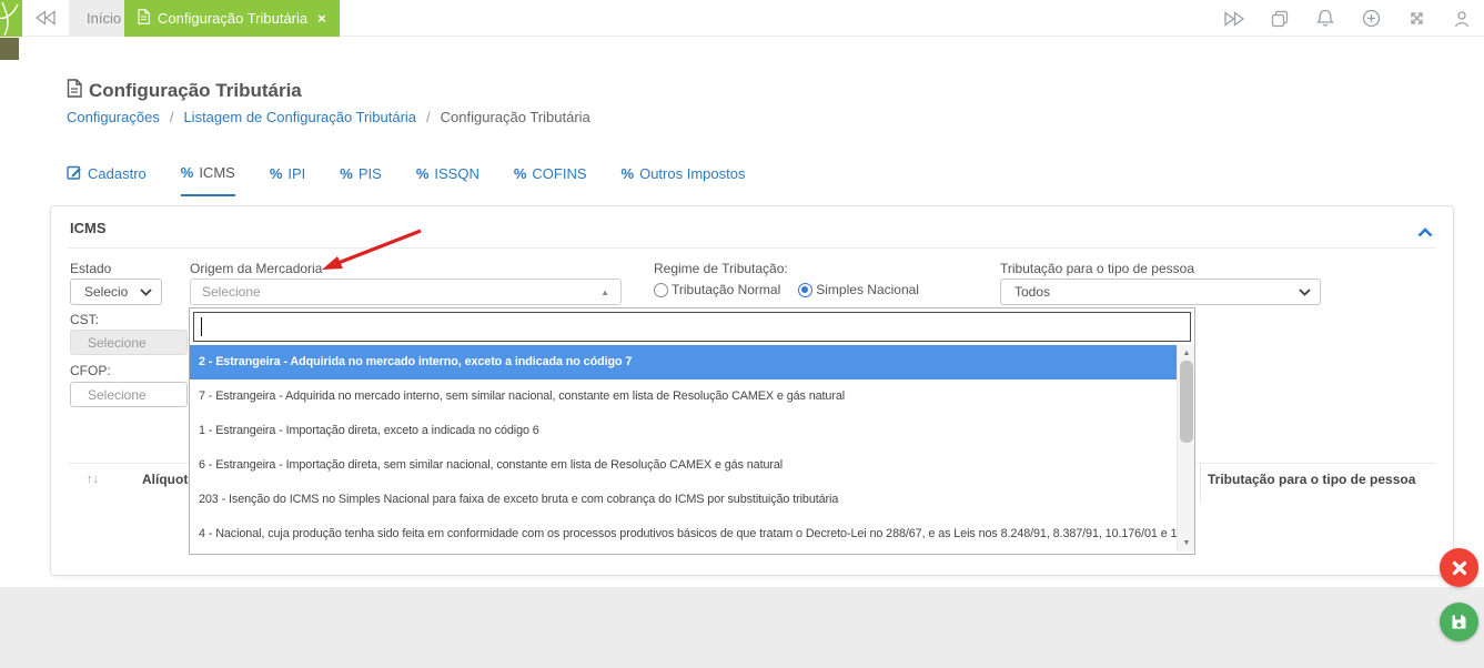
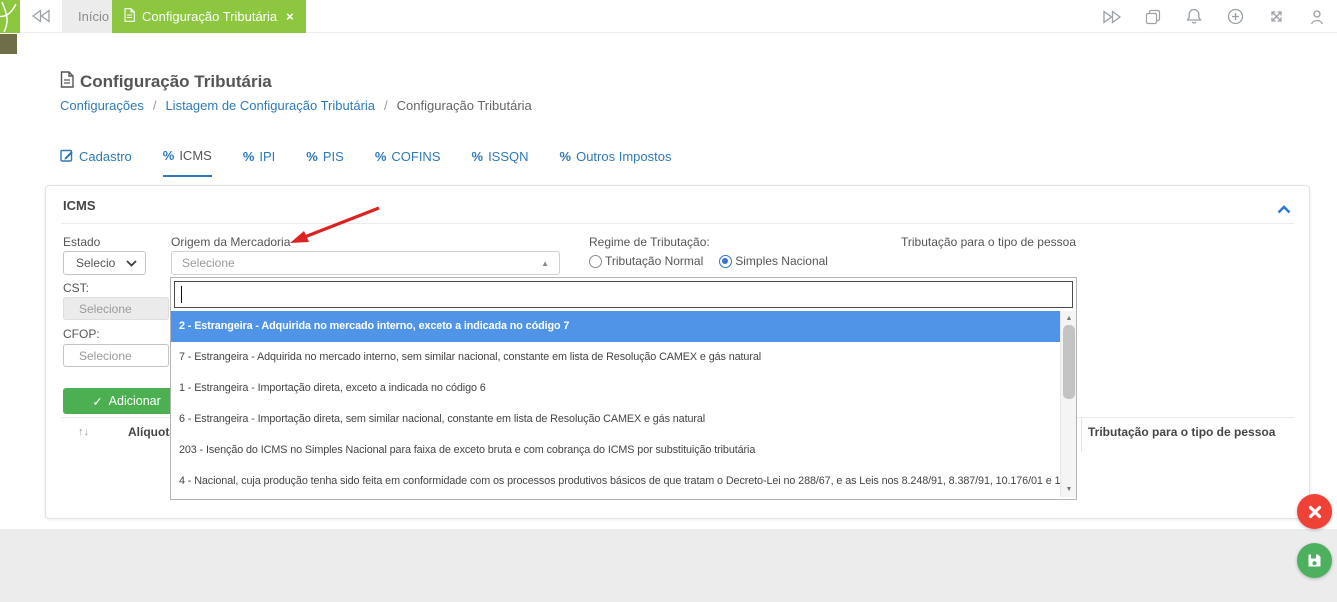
  Início
  Configuração Tributária
  ×
  Configuração Tributária
  Configurações
  /
  Listagem de Configuração Tributária
  /
  Configuração Tributária
  Cadastro
  %
  ICMS
  %
  IPI
  %
  PIS
  %
- ISSQN
+ COFINS
  %
- COFINS
+ ISSQN
  %
  Outros Impostos
  ICMS
  Estado
  Selecio
  Origem da Mercadoria
  Selecione
  ▲
  Regime de Tributação:
  Tributação Normal
  Simples Nacional
  Tributação para o tipo de pessoa
- Todos
  CST:
  Selecione
  CFOP:
  Selecione
+ ✓
+ Adicionar
  ↑↓
  Alíquot
  Tributação para o tipo de pessoa
  2 - Estrangeira - Adquirida no mercado interno, exceto a indicada no código 7
  7 - Estrangeira - Adquirida no mercado interno, sem similar nacional, constante em lista de Resolução CAMEX e gás natural
  1 - Estrangeira - Importação direta, exceto a indicada no código 6
  6 - Estrangeira - Importação direta, sem similar nacional, constante em lista de Resolução CAMEX e gás natural
  203 - Isenção do ICMS no Simples Nacional para faixa de exceto bruta e com cobrança do ICMS por substituição tributária
  4 - Nacional, cuja produção tenha sido feita em conformidade com os processos produtivos básicos de que tratam o Decreto-Lei no 288/67, e as Leis nos 8.248/91, 8.387/91, 10.176/01 e 1
